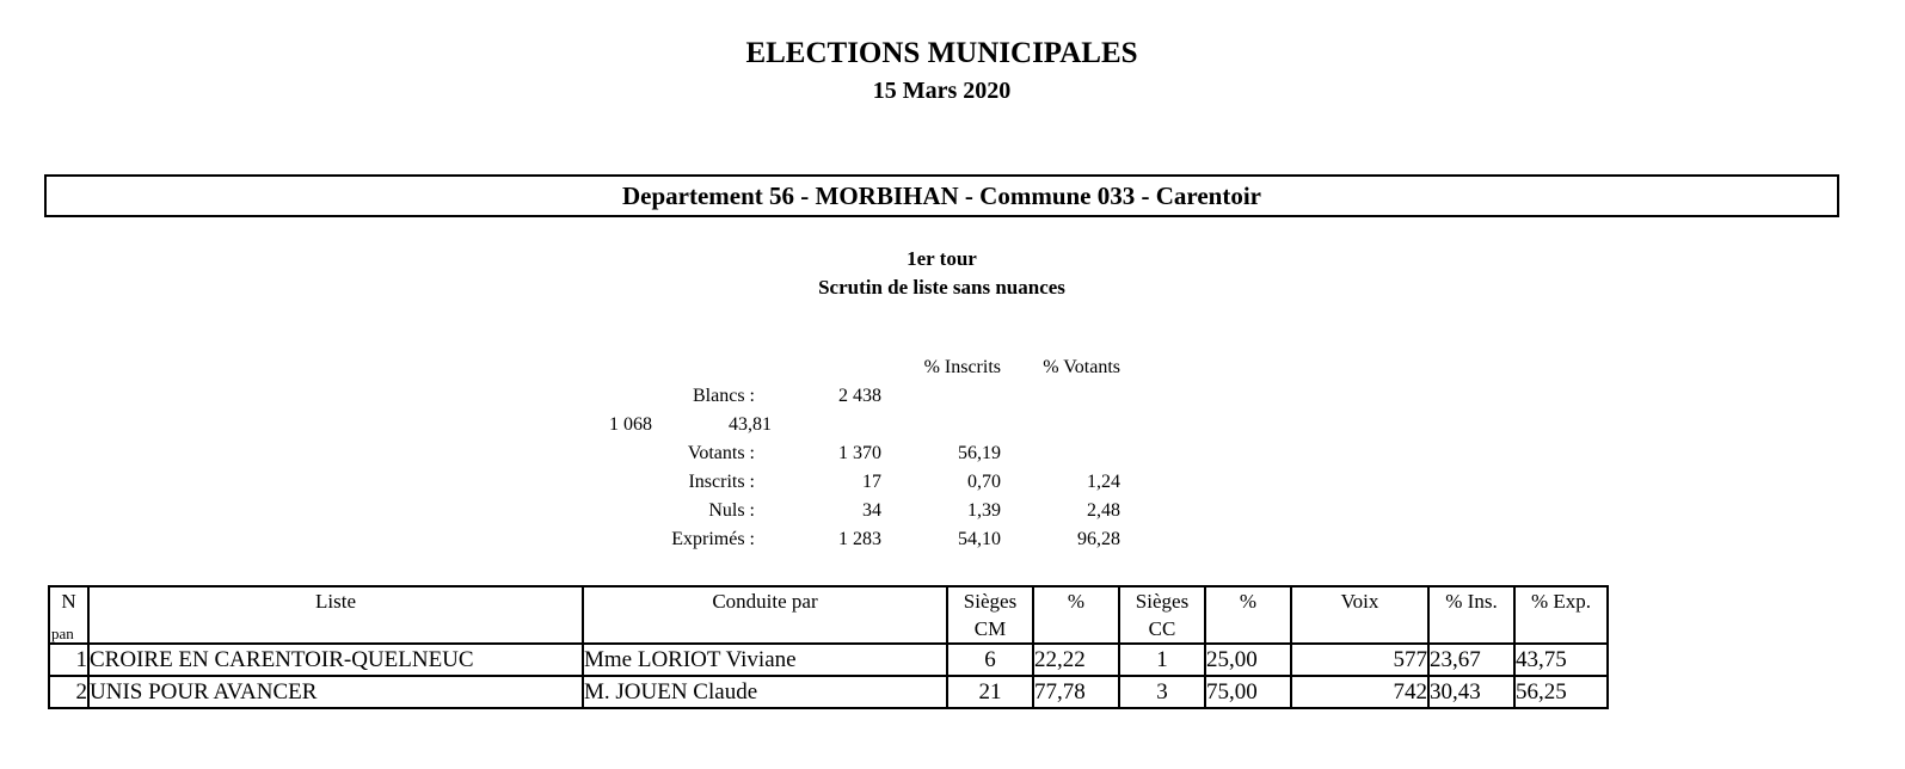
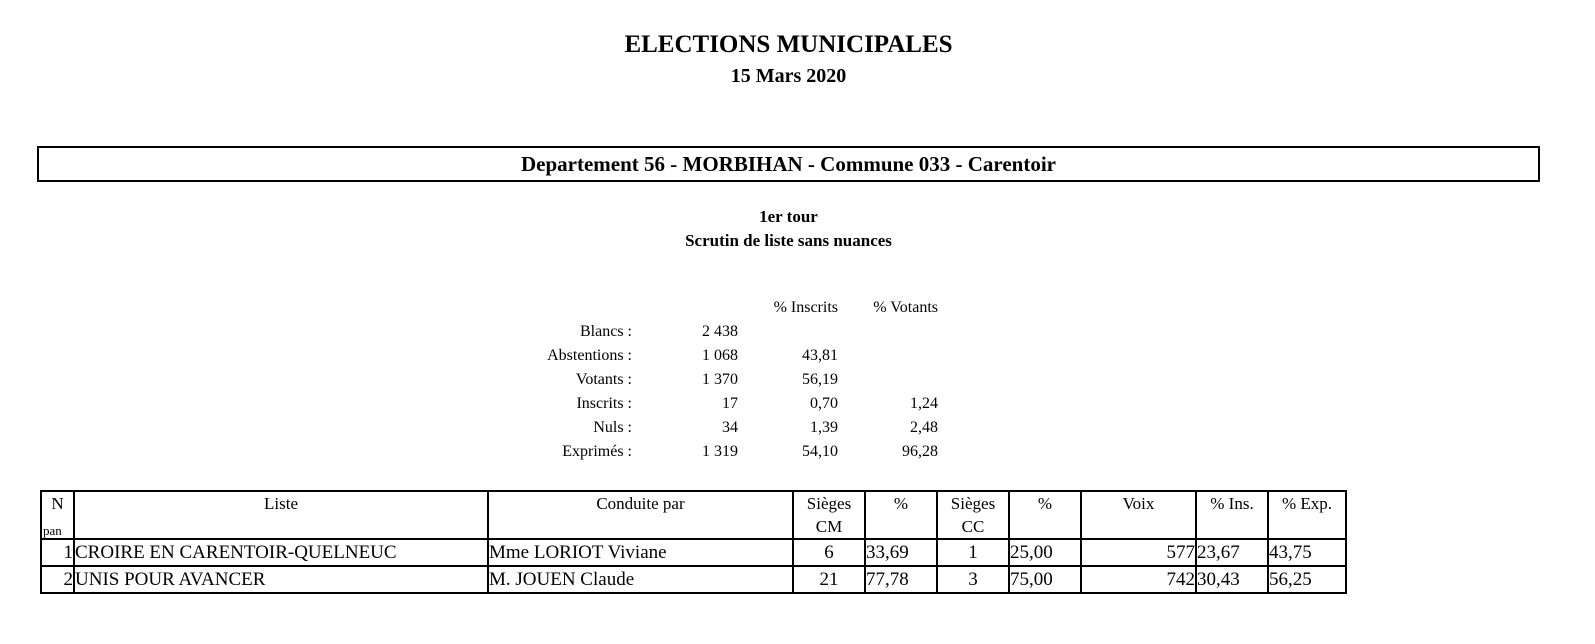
  ELECTIONS MUNICIPALES
  15 Mars 2020
  Departement 56 - MORBIHAN - Commune 033 - Carentoir
  1er tour
  Scrutin de liste sans nuances
  % Inscrits
  % Votants
  Blancs :
  2 438
+ Abstentions :
  1 068
  43,81
  Votants :
  1 370
  56,19
  Inscrits :
  17
  0,70
  1,24
  Nuls :
  34
  1,39
  2,48
  Exprimés :
- 1 283
+ 1 319
  54,10
  96,28
  N pan	Liste	Conduite par	Sièges CM	%	Sièges CC	%	Voix	% Ins.	% Exp.
- 1	CROIRE EN CARENTOIR-QUELNEUC	Mme LORIOT Viviane	6	22,22	1	25,00	577	23,67	43,75
+ 1	CROIRE EN CARENTOIR-QUELNEUC	Mme LORIOT Viviane	6	33,69	1	25,00	577	23,67	43,75
  2	UNIS POUR AVANCER	M. JOUEN Claude	21	77,78	3	75,00	742	30,43	56,25
